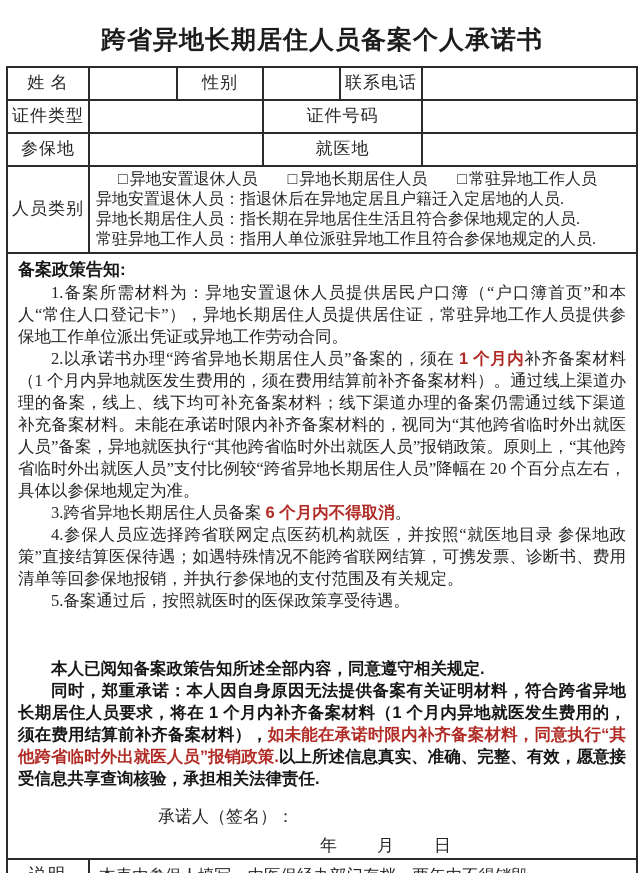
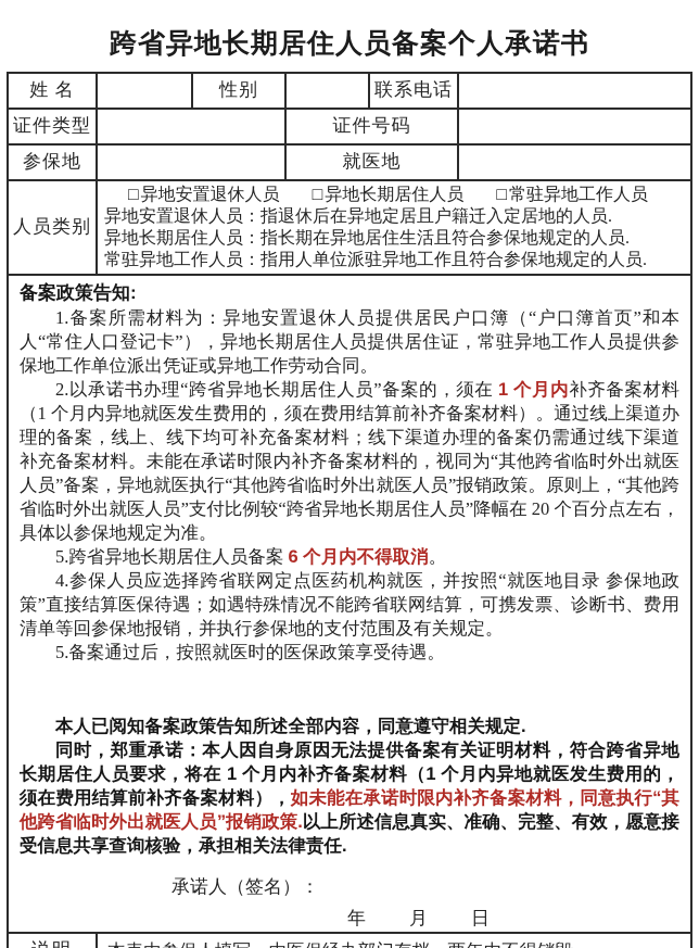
  跨省异地长期居住人员备案个人承诺书
  姓 名		性别		联系电话
  证件类型		证件号码
  参保地		就医地
  人员类别	□异地安置退休人员 □异地长期居住人员 □常驻异地工作人员 异地安置退休人员：指退休后在异地定居且户籍迁入定居地的人员. 异地长期居住人员：指长期在异地居住生活且符合参保地规定的人员. 常驻异地工作人员：指用人单位派驻异地工作且符合参保地规定的人员.
- 备案政策告知: 1.备案所需材料为：异地安置退休人员提供居民户口簿（“户口簿首页”和本人“常住人口登记卡”），异地长期居住人员提供居住证，常驻异地工作人员提供参保地工作单位派出凭证或异地工作劳动合同。 2.以承诺书办理“跨省异地长期居住人员”备案的，须在 1 个月内补齐备案材料（1 个月内异地就医发生费用的，须在费用结算前补齐备案材料）。通过线上渠道办理的备案，线上、线下均可补充备案材料；线下渠道办理的备案仍需通过线下渠道补充备案材料。未能在承诺时限内补齐备案材料的，视同为“其他跨省临时外出就医人员”备案，异地就医执行“其他跨省临时外出就医人员”报销政策。原则上，“其他跨省临时外出就医人员”支付比例较“跨省异地长期居住人员”降幅在 20 个百分点左右，具体以参保地规定为准。 3.跨省异地长期居住人员备案 6 个月内不得取消。 4.参保人员应选择跨省联网定点医药机构就医，并按照“就医地目录 参保地政策”直接结算医保待遇；如遇特殊情况不能跨省联网结算，可携发票、诊断书、费用清单等回参保地报销，并执行参保地的支付范围及有关规定。 5.备案通过后，按照就医时的医保政策享受待遇。 本人已阅知备案政策告知所述全部内容，同意遵守相关规定. 同时，郑重承诺：本人因自身原因无法提供备案有关证明材料，符合跨省异地长期居住人员要求，将在 1 个月内补齐备案材料（1 个月内异地就医发生费用的，须在费用结算前补齐备案材料），如未能在承诺时限内补齐备案材料，同意执行“其他跨省临时外出就医人员”报销政策.以上所述信息真实、准确、完整、有效，愿意接受信息共享查询核验，承担相关法律责任. 承诺人（签名）： 年 月 日
+ 备案政策告知: 1.备案所需材料为：异地安置退休人员提供居民户口簿（“户口簿首页”和本人“常住人口登记卡”），异地长期居住人员提供居住证，常驻异地工作人员提供参保地工作单位派出凭证或异地工作劳动合同。 2.以承诺书办理“跨省异地长期居住人员”备案的，须在 1 个月内补齐备案材料（1 个月内异地就医发生费用的，须在费用结算前补齐备案材料）。通过线上渠道办理的备案，线上、线下均可补充备案材料；线下渠道办理的备案仍需通过线下渠道补充备案材料。未能在承诺时限内补齐备案材料的，视同为“其他跨省临时外出就医人员”备案，异地就医执行“其他跨省临时外出就医人员”报销政策。原则上，“其他跨省临时外出就医人员”支付比例较“跨省异地长期居住人员”降幅在 20 个百分点左右，具体以参保地规定为准。 5.跨省异地长期居住人员备案 6 个月内不得取消。 4.参保人员应选择跨省联网定点医药机构就医，并按照“就医地目录 参保地政策”直接结算医保待遇；如遇特殊情况不能跨省联网结算，可携发票、诊断书、费用清单等回参保地报销，并执行参保地的支付范围及有关规定。 5.备案通过后，按照就医时的医保政策享受待遇。 本人已阅知备案政策告知所述全部内容，同意遵守相关规定. 同时，郑重承诺：本人因自身原因无法提供备案有关证明材料，符合跨省异地长期居住人员要求，将在 1 个月内补齐备案材料（1 个月内异地就医发生费用的，须在费用结算前补齐备案材料），如未能在承诺时限内补齐备案材料，同意执行“其他跨省临时外出就医人员”报销政策.以上所述信息真实、准确、完整、有效，愿意接受信息共享查询核验，承担相关法律责任. 承诺人（签名）： 年 月 日
